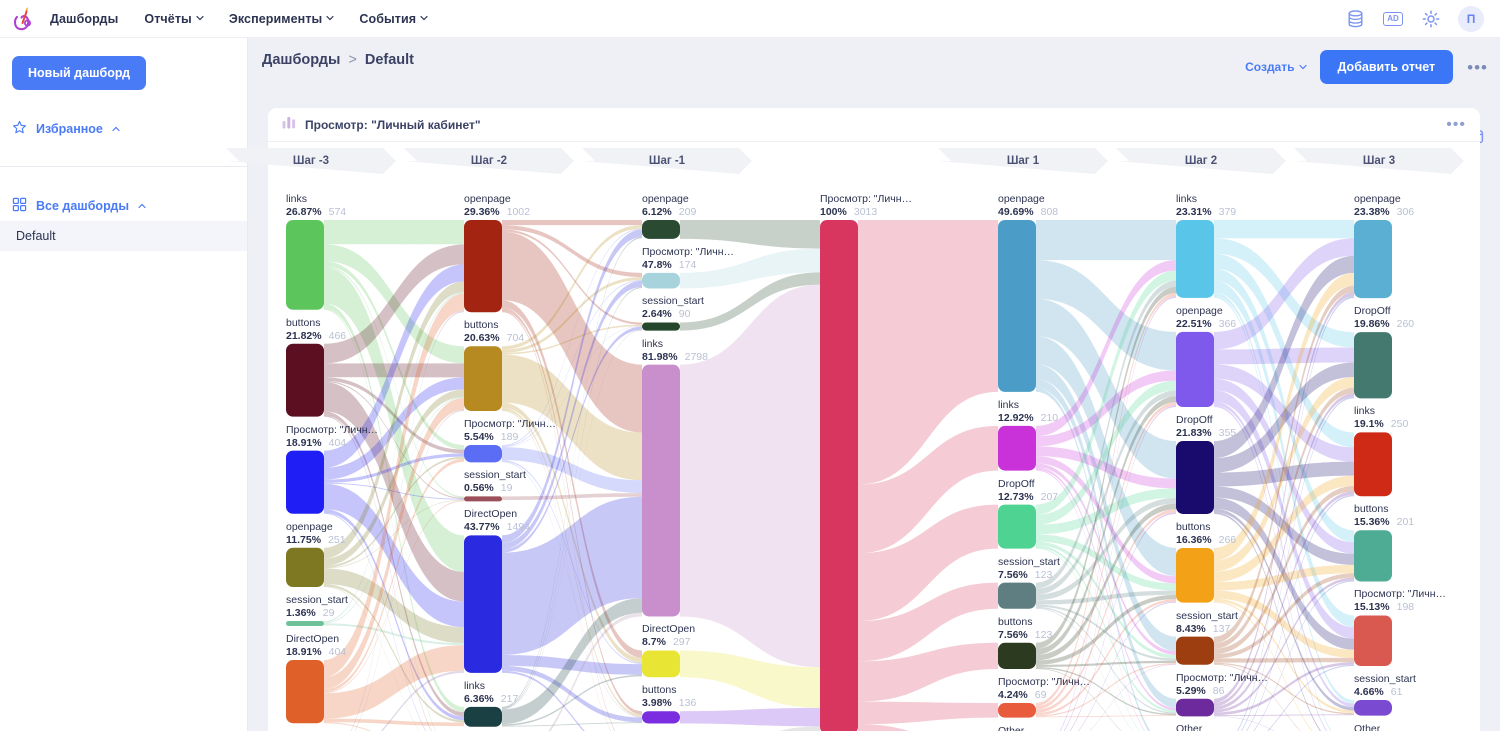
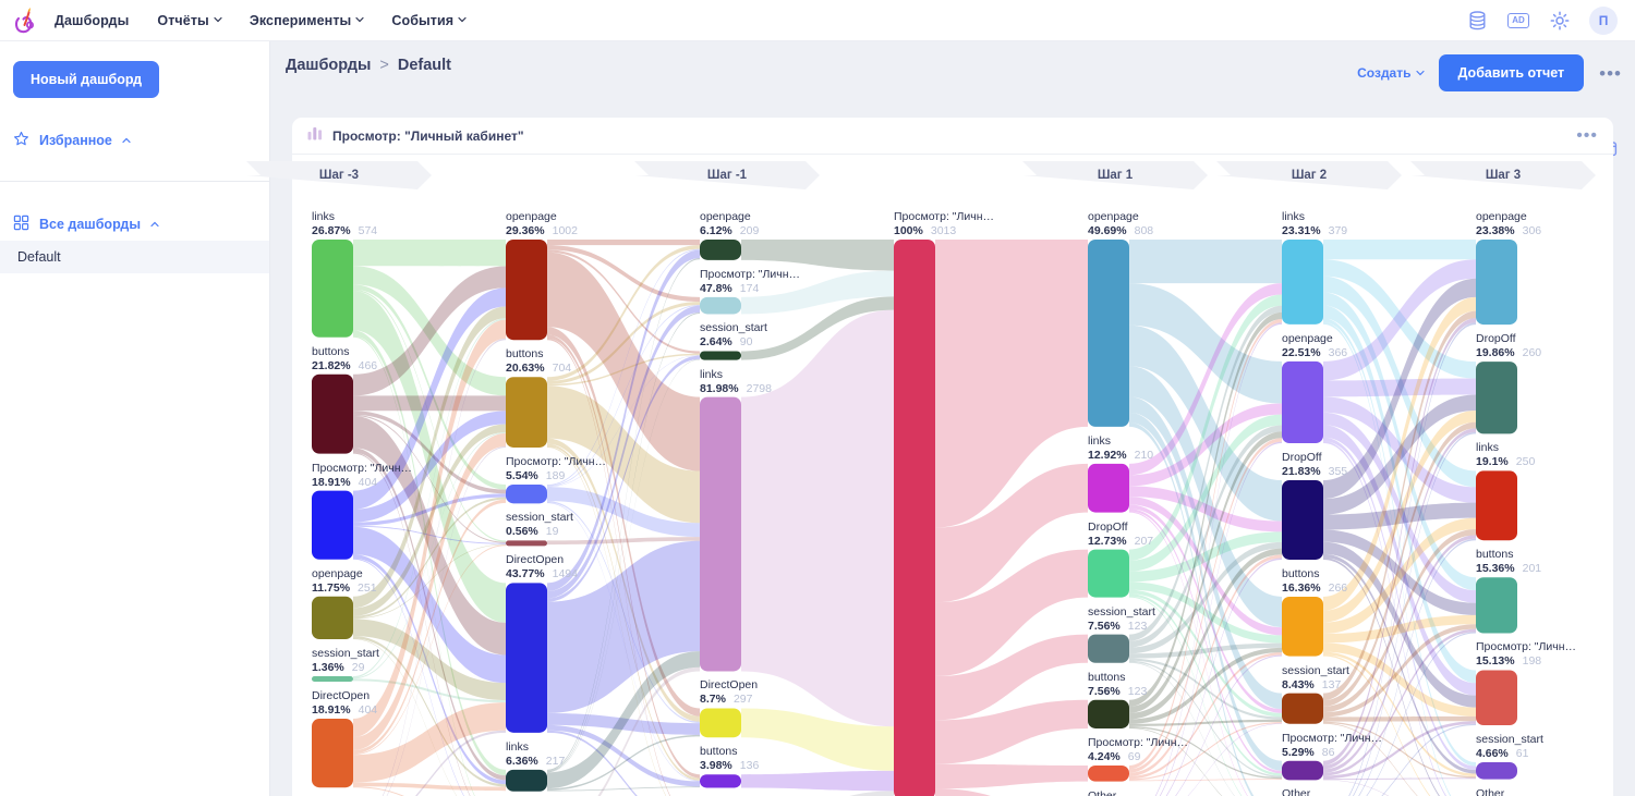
  Дашборды
  Отчёты
  Эксперименты
  События
  AD
  П
  Новый дашборд
  Избранное
  Все дашборды
  Default
  Дашборды
  >
  Default
  Создать
  Добавить отчет
  •••
  Просмотр: "Личный кабинет"
  •••
  Шаг -3
- Шаг -2
  Шаг -1
  Шаг 1
  Шаг 2
  Шаг 3
  links
  26.87% 574
  buttons
  21.82% 466
  Просмотр: "Личн…
  18.91% 404
  openpage
  11.75% 251
  session_start
  1.36% 29
  DirectOpen
  18.91% 404
  openpage
  29.36% 1002
  buttons
  20.63% 704
  Просмотр: "Личн…
  5.54% 189
  session_start
  0.56% 19
  DirectOpen
  43.77% 1494
  links
  6.36% 217
  openpage
  6.12% 209
  Просмотр: "Личн…
  47.8% 174
  session_start
  2.64% 90
  links
  81.98% 2798
  DirectOpen
  8.7% 297
  buttons
  3.98% 136
  Просмотр: "Личн…
  100% 3013
  openpage
  49.69% 808
  links
  12.92% 210
  DropOff
  12.73% 207
  session_start
  7.56% 123
  buttons
  7.56% 123
  Просмотр: "Личн…
  4.24% 69
  links
  23.31% 379
  openpage
  22.51% 366
  DropOff
  21.83% 355
  buttons
  16.36% 266
  session_start
  8.43% 137
  Просмотр: "Личн…
  5.29% 86
  Other
  openpage
  23.38% 306
  DropOff
  19.86% 260
  links
  19.1% 250
  buttons
  15.36% 201
  Просмотр: "Личн…
  15.13% 198
  session_start
  4.66% 61
  Other
